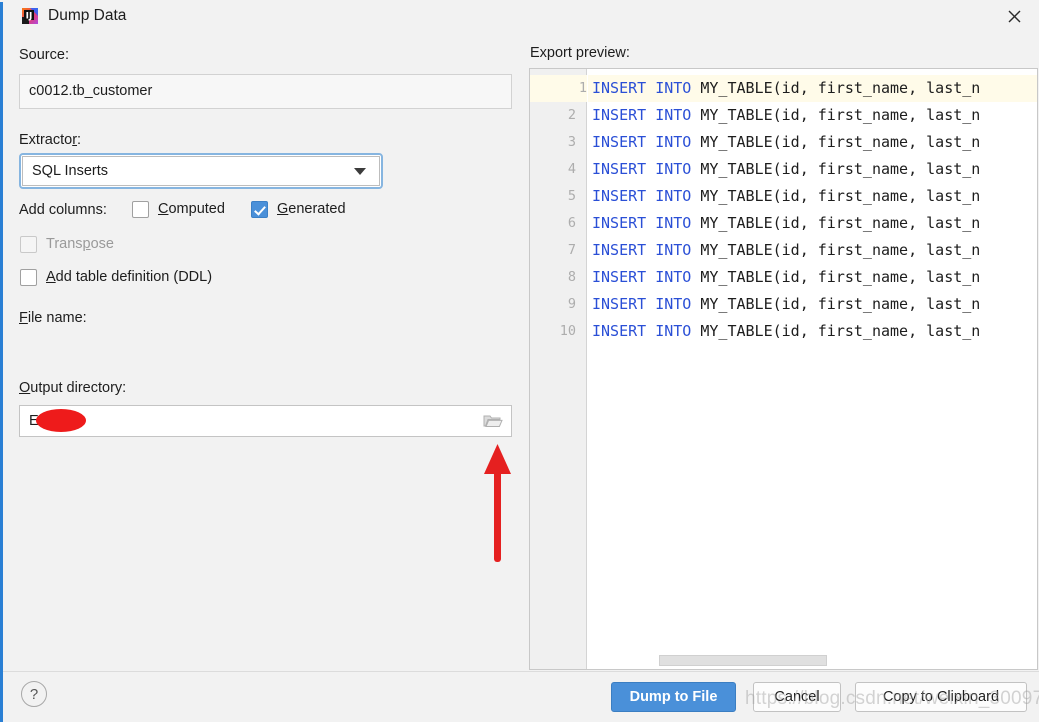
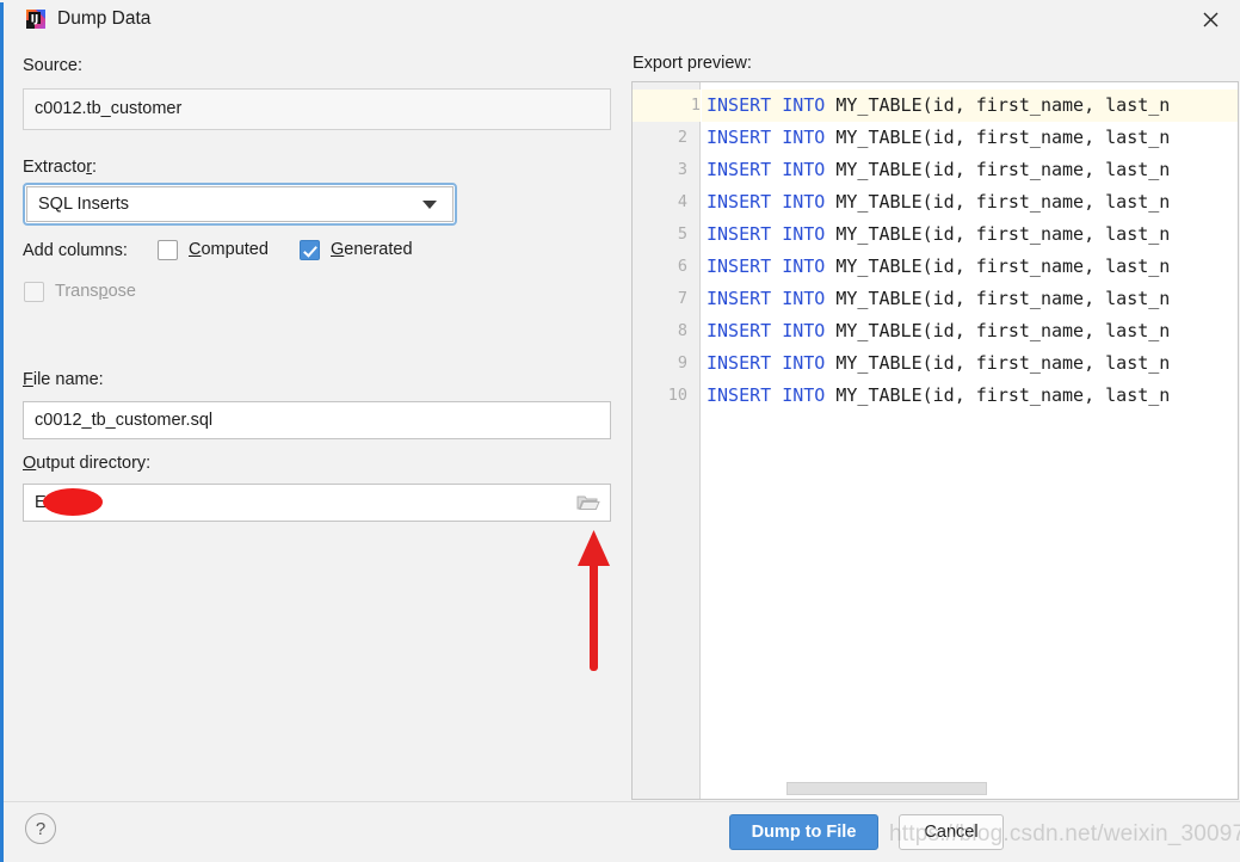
  IJ
  Dump Data
  Source:
  c0012.tb_customer
  Extractor:
  SQL Inserts
  Add columns:
  Computed
  Generated
  Transpose
- Add table definition (DDL)
  File name:
+ c0012_tb_customer.sql
  Output directory:
  E
  Export preview:
  1
  2
  3
  4
  5
  6
  7
  8
  9
  10
  INSERT INTO MY_TABLE(id, first_name, last_n
  INSERT INTO MY_TABLE(id, first_name, last_n
  INSERT INTO MY_TABLE(id, first_name, last_n
  INSERT INTO MY_TABLE(id, first_name, last_n
  INSERT INTO MY_TABLE(id, first_name, last_n
  INSERT INTO MY_TABLE(id, first_name, last_n
  INSERT INTO MY_TABLE(id, first_name, last_n
  INSERT INTO MY_TABLE(id, first_name, last_n
  INSERT INTO MY_TABLE(id, first_name, last_n
  INSERT INTO MY_TABLE(id, first_name, last_n
  ?
  Dump to File
  Cancel
- Copy to Clipboard
  https://blog.csdn.net/weixin_30097
